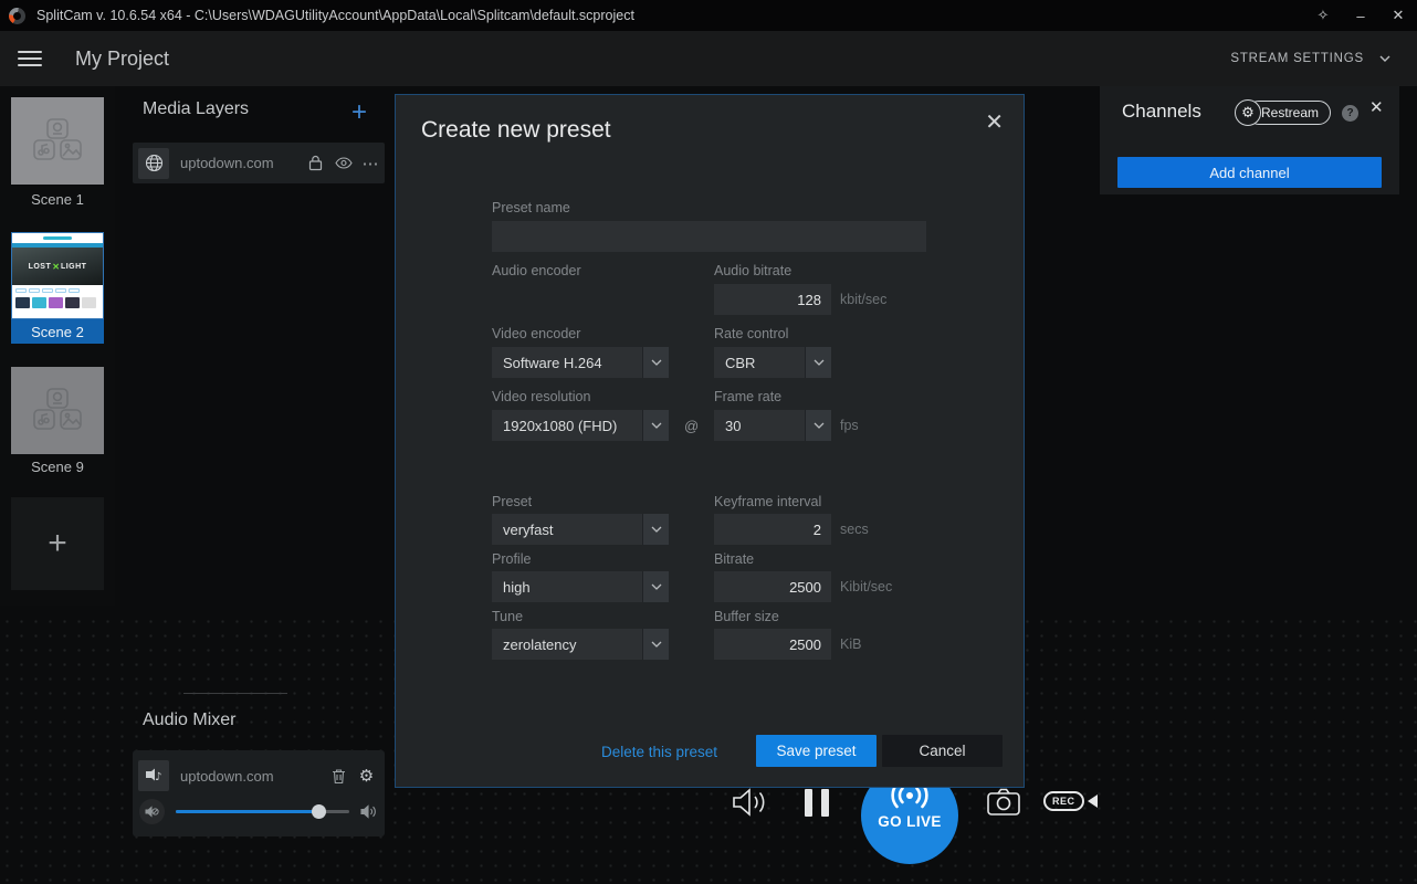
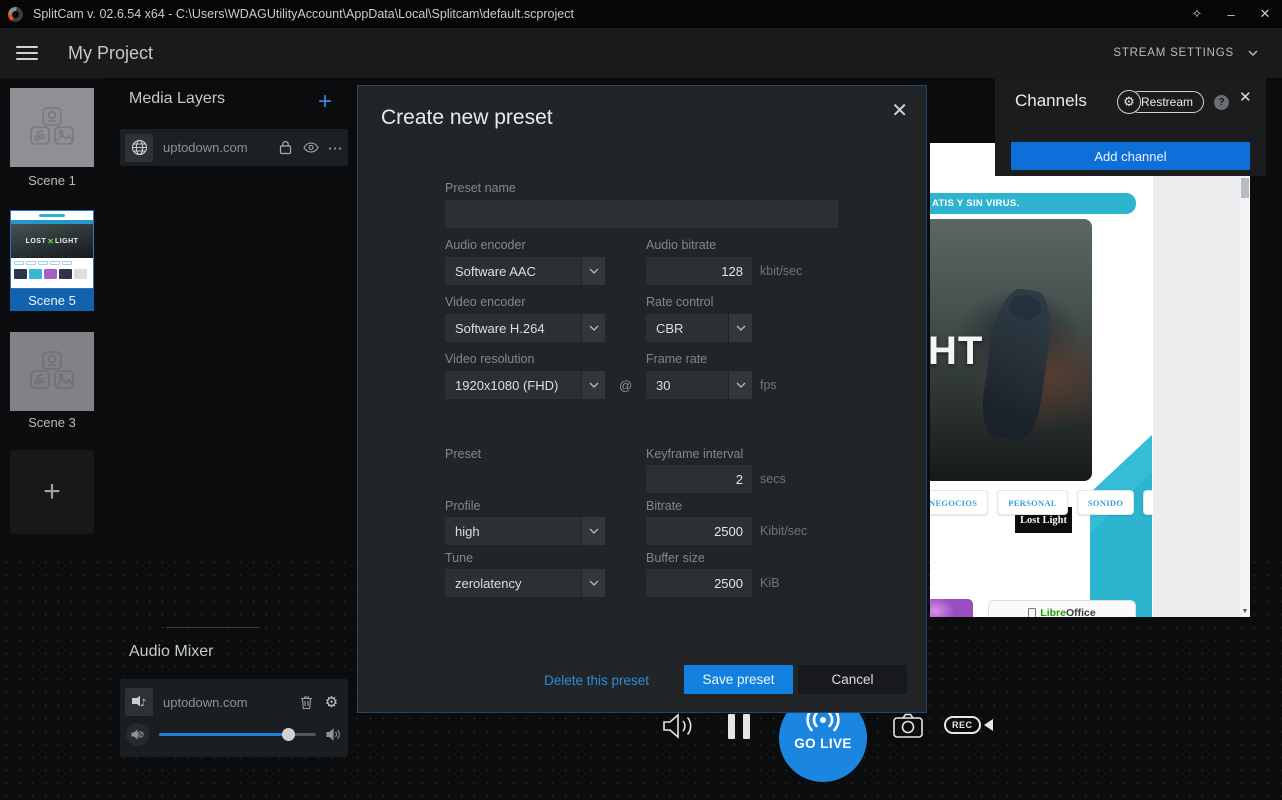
- SplitCam v. 10.6.54 x64 - C:\Users\WDAGUtilityAccount\AppData\Local\Splitcam\default.scproject
+ SplitCam v. 02.6.54 x64 - C:\Users\WDAGUtilityAccount\AppData\Local\Splitcam\default.scproject
  ✧
  –
  ✕
  My Project
  STREAM SETTINGS
  Scene 1
  ✕
- Scene 2
+ Scene 5
- Scene 9
+ Scene 3
  +
  Media Layers
  +
  uptodown.com
  ⋯
  Audio Mixer
  ♪
  uptodown.com
  ⚙
+ ATIS Y SIN VIRUS.
+ HT
+ Lost Light
+ NEGOCIOS
+ PERSONAL
+ SONIDO
+ Libre
+ Office
  Channels
  ⚙
  Restream
  ?
  ✕
  Add channel
  GO LIVE
  REC
  Create new preset
  ✕
  Preset name
  Audio encoder
+ Software AAC
  Audio bitrate
  128
  kbit/sec
  Video encoder
  Software H.264
  Rate control
  CBR
  Video resolution
  1920x1080 (FHD)
  @
  Frame rate
  30
  fps
  Preset
- veryfast
  Keyframe interval
  2
  secs
  Profile
  high
  Bitrate
  2500
  Kibit/sec
  Tune
  zerolatency
  Buffer size
  2500
  KiB
  Delete this preset
  Save preset
  Cancel
